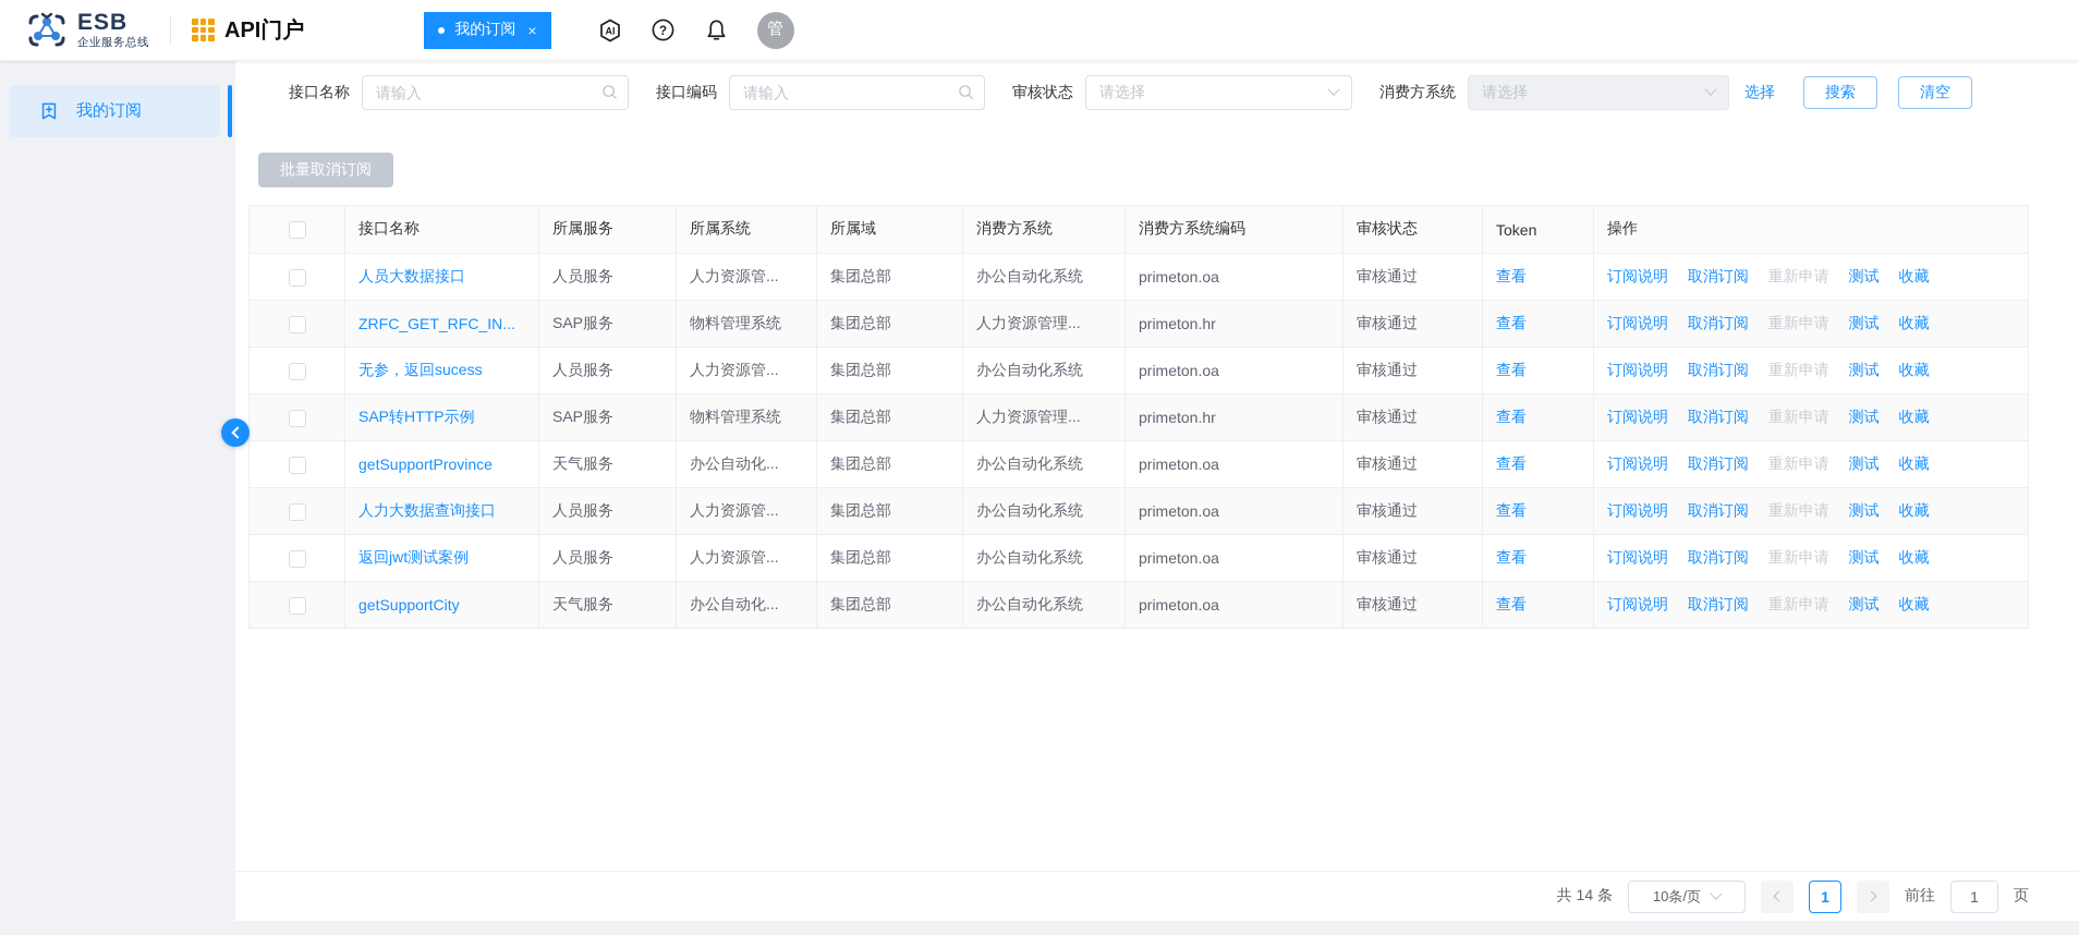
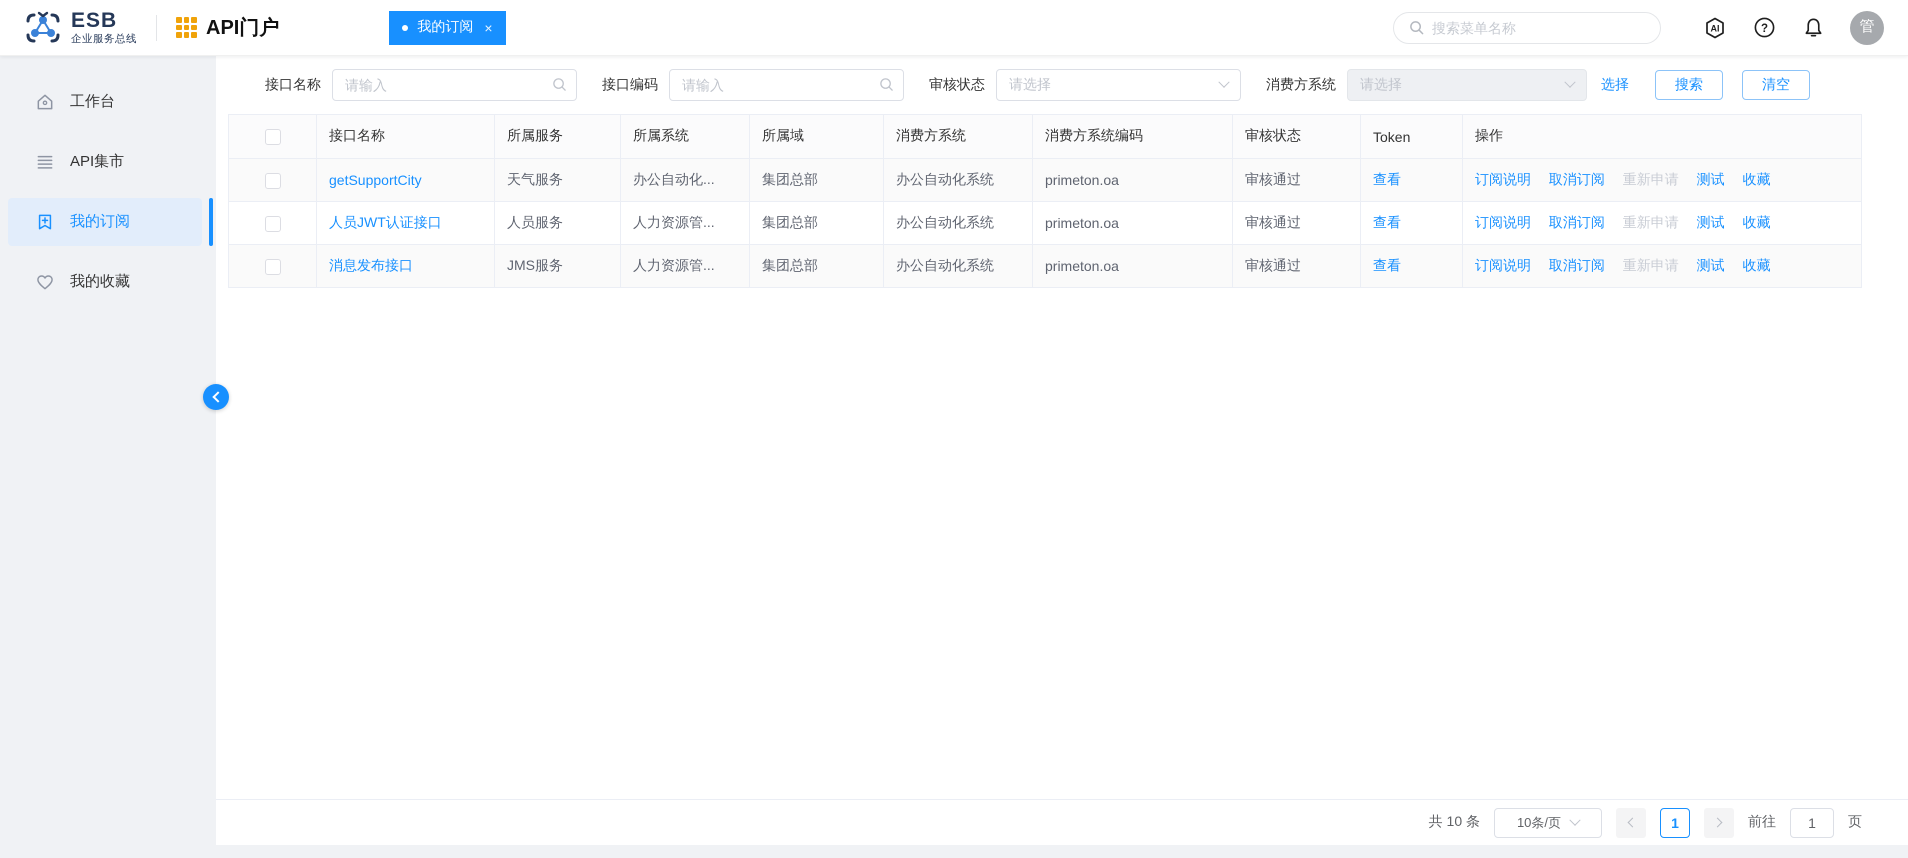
  ESB
  企业服务总线
  API门户
  我的订阅
  ×
+ 搜索菜单名称
  AI
  ?
  管
+ 工作台
+ API集市
  我的订阅
+ 我的收藏
  接口名称
  请输入
  接口编码
  请输入
  审核状态
  请选择
  消费方系统
  请选择
  选择
  搜索
  清空
- 批量取消订阅
  	接口名称	所属服务	所属系统	所属域	消费方系统	消费方系统编码	审核状态	Token	操作
- 	人员大数据接口	人员服务	人力资源管...	集团总部	办公自动化系统	primeton.oa	审核通过	查看	订阅说明 取消订阅 重新申请 测试 收藏
- 	ZRFC_GET_RFC_IN...	SAP服务	物料管理系统	集团总部	人力资源管理...	primeton.hr	审核通过	查看	订阅说明 取消订阅 重新申请 测试 收藏
- 	无参，返回sucess	人员服务	人力资源管...	集团总部	办公自动化系统	primeton.oa	审核通过	查看	订阅说明 取消订阅 重新申请 测试 收藏
- 	SAP转HTTP示例	SAP服务	物料管理系统	集团总部	人力资源管理...	primeton.hr	审核通过	查看	订阅说明 取消订阅 重新申请 测试 收藏
- 	getSupportProvince	天气服务	办公自动化...	集团总部	办公自动化系统	primeton.oa	审核通过	查看	订阅说明 取消订阅 重新申请 测试 收藏
- 	人力大数据查询接口	人员服务	人力资源管...	集团总部	办公自动化系统	primeton.oa	审核通过	查看	订阅说明 取消订阅 重新申请 测试 收藏
- 	返回jwt测试案例	人员服务	人力资源管...	集团总部	办公自动化系统	primeton.oa	审核通过	查看	订阅说明 取消订阅 重新申请 测试 收藏
  	getSupportCity	天气服务	办公自动化...	集团总部	办公自动化系统	primeton.oa	审核通过	查看	订阅说明 取消订阅 重新申请 测试 收藏
+ 	人员JWT认证接口	人员服务	人力资源管...	集团总部	办公自动化系统	primeton.oa	审核通过	查看	订阅说明 取消订阅 重新申请 测试 收藏
+ 	消息发布接口	JMS服务	人力资源管...	集团总部	办公自动化系统	primeton.oa	审核通过	查看	订阅说明 取消订阅 重新申请 测试 收藏
- 共 14 条
+ 共 10 条
  10条/页
  1
  前往
  1
  页
